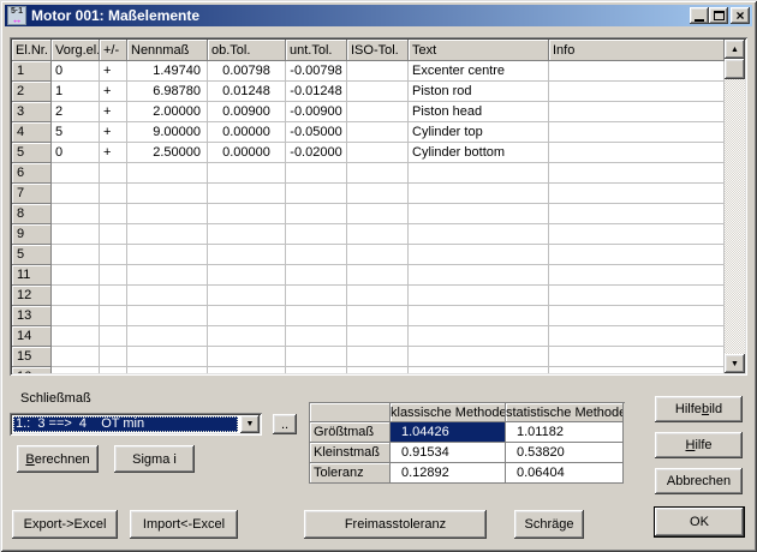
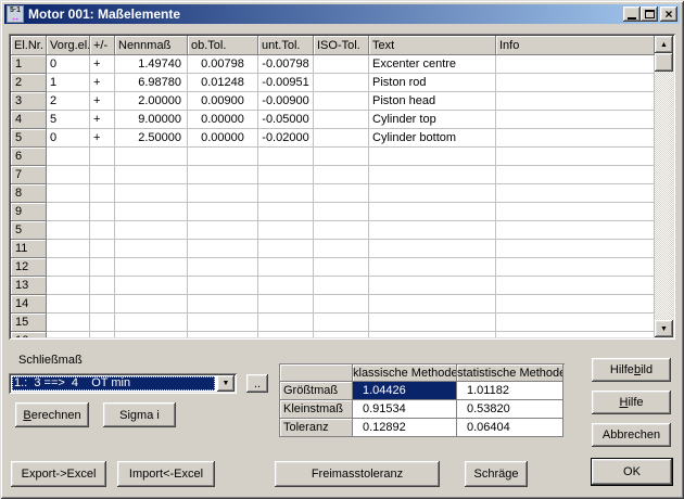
  ↔
  Motor 001: Maßelemente
  ×
  El.Nr.	Vorg.el.	+/-	Nennmaß	ob.Tol.	unt.Tol.	ISO-Tol.	Text	Info
  1	0	+	1.49740	0.00798	-0.00798		Excenter centre
- 2	1	+	6.98780	0.01248	-0.01248		Piston rod
+ 2	1	+	6.98780	0.01248	-0.00951		Piston rod
  3	2	+	2.00000	0.00900	-0.00900		Piston head
  4	5	+	9.00000	0.00000	-0.05000		Cylinder top
  5	0	+	2.50000	0.00000	-0.02000		Cylinder bottom
  6
  7
  8
  9
  5
  11
  12
  13
  14
  15
  Schließmaß
  1.: 3 ==> 4 OT min
  ..
  Berechnen
  Sigma i
  	klassische Methode	statistische Methode
  Größtmaß	1.04426	1.01182
  Kleinstmaß	0.91534	0.53820
  Toleranz	0.12892	0.06404
  Hilfebild
  Hilfe
  Abbrechen
  OK
  Export->Excel
  Import<-Excel
  Freimasstoleranz
  Schräge
